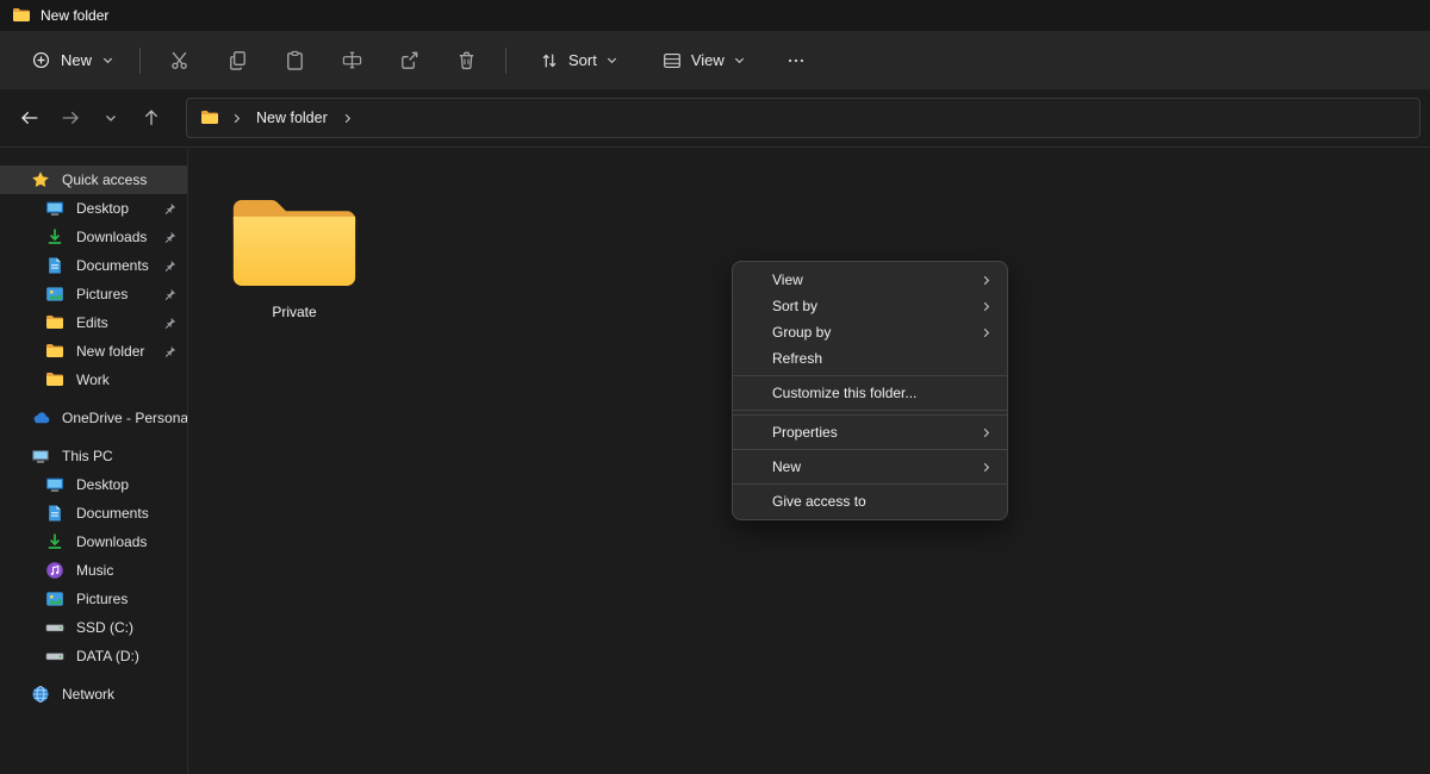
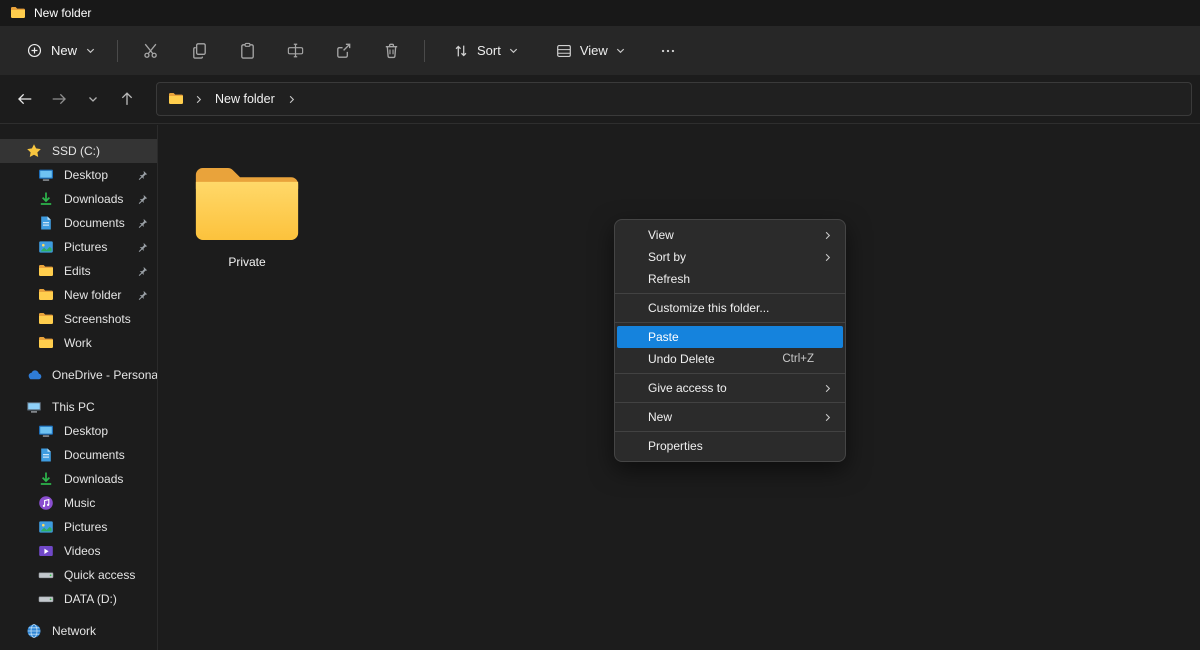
  New folder
  New
  Sort
  View
  New folder
- Quick access
+ SSD (C:)
  Desktop
  Downloads
  Documents
  Pictures
  Edits
  New folder
+ Screenshots
  Work
  OneDrive - Persona
  This PC
  Desktop
  Documents
  Downloads
  Music
  Pictures
+ Videos
- SSD (C:)
+ Quick access
  DATA (D:)
  Network
  Private
  View
  Sort by
- Group by
  Refresh
  Customize this folder...
+ Paste
+ Undo Delete
+ Ctrl+Z
- Properties
+ Give access to
  New
- Give access to
+ Properties
